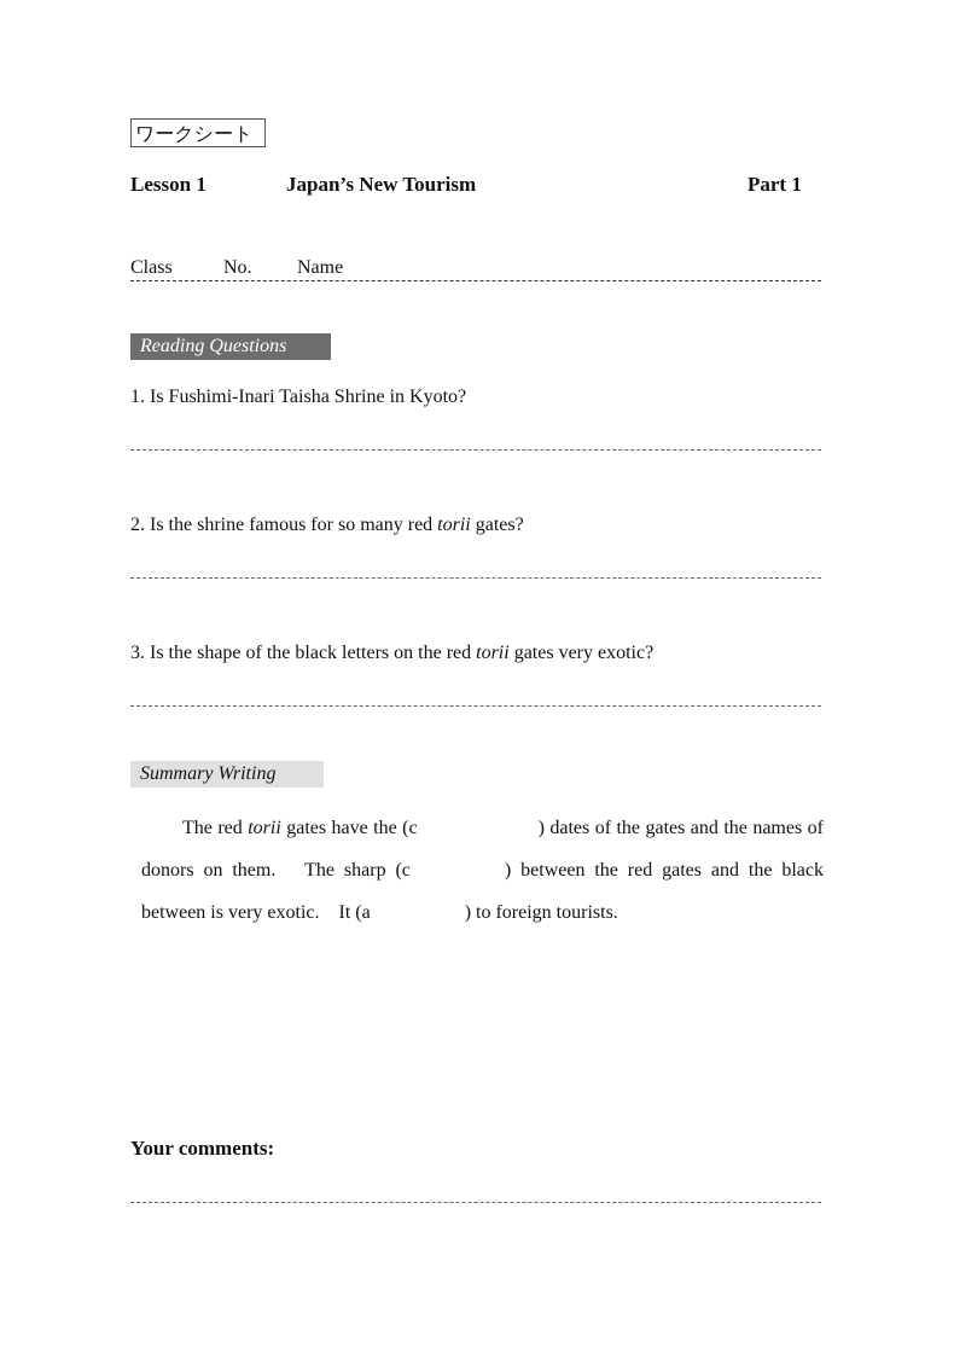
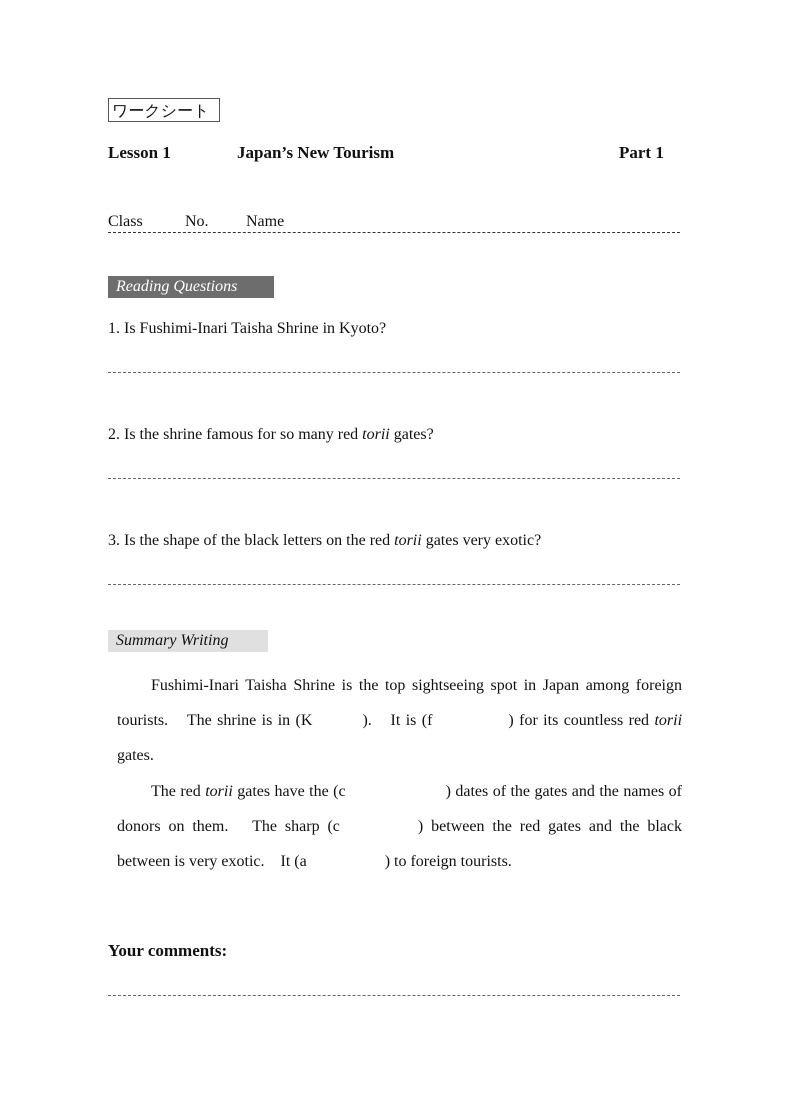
  ワークシート
  Lesson 1
  Japan’s New Tourism
  Part 1
  Class
  No.
  Name
  Reading Questions
  1. Is Fushimi-Inari Taisha Shrine in Kyoto?
  2. Is the shrine famous for so many red torii gates?
  3. Is the shape of the black letters on the red torii gates very exotic?
  Summary Writing
+ Fushimi-Inari Taisha Shrine is the top sightseeing spot in Japan among foreign tourists. The shrine is in (K ). It is (f ) for its countless red torii gates.
  The red torii gates have the (c ) dates of the gates and the names of donors on them. The sharp (c ) between the red gates and the black between is very exotic. It (a ) to foreign tourists.
  Your comments:
